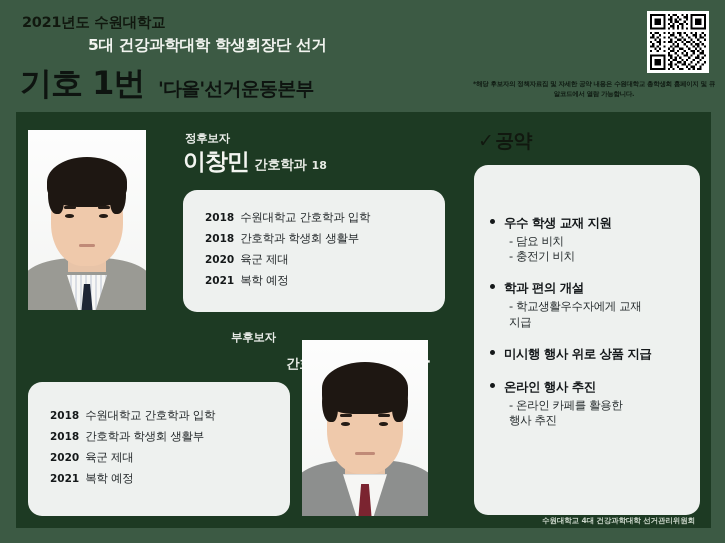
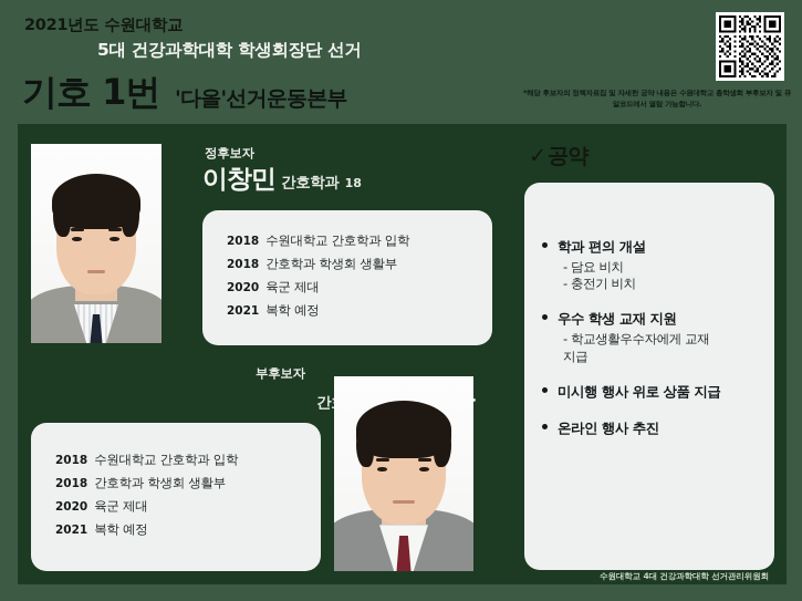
  2021년도 수원대학교
  5대 건강과학대학 학생회장단 선거
  기호 1번
  '다올'선거운동본부
- *해당 후보자의 정책자료집 및 자세한 공약 내용은 수원대학교 총학생회 홈페이지 및 큐알코드에서 열람 가능합니다.
+ *해당 후보자의 정책자료집 및 자세한 공약 내용은 수원대학교 총학생회 부후보자 및 큐알코드에서 열람 가능합니다.
  정후보자
  이창민 간호학과 18
  2018
  수원대학교 간호학과 입학
  2018
  간호학과 학생회 생활부
  2020
  육군 제대
  2021
  복학 예정
  부후보자
  2018
  수원대학교 간호학과 입학
  2018
  간호학과 학생회 생활부
  2020
  육군 제대
  2021
  복학 예정
  ✓공약
- 우수 학생 교재 지원
+ 학과 편의 개설
  - 담요 비치
  - 충전기 비치
- 학과 편의 개설
+ 우수 학생 교재 지원
  - 학교생활우수자에게 교재
  지급
  미시행 행사 위로 상품 지급
  온라인 행사 추진
- - 온라인 카페를 활용한
- 행사 추진
  수원대학교 4대 건강과학대학 선거관리위원회
